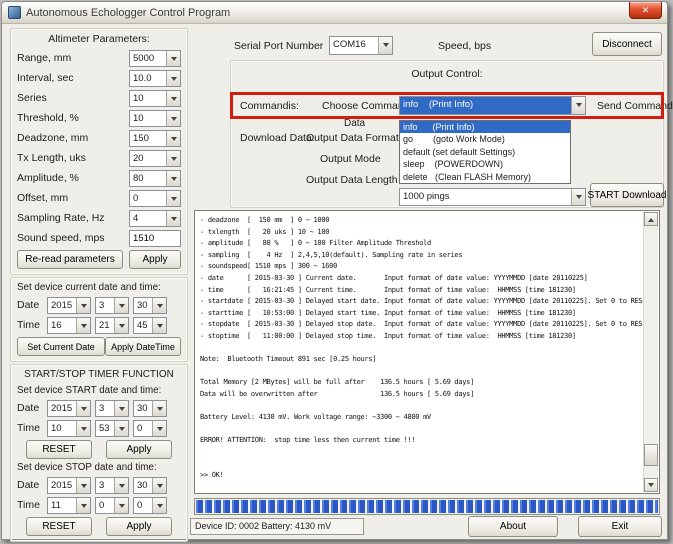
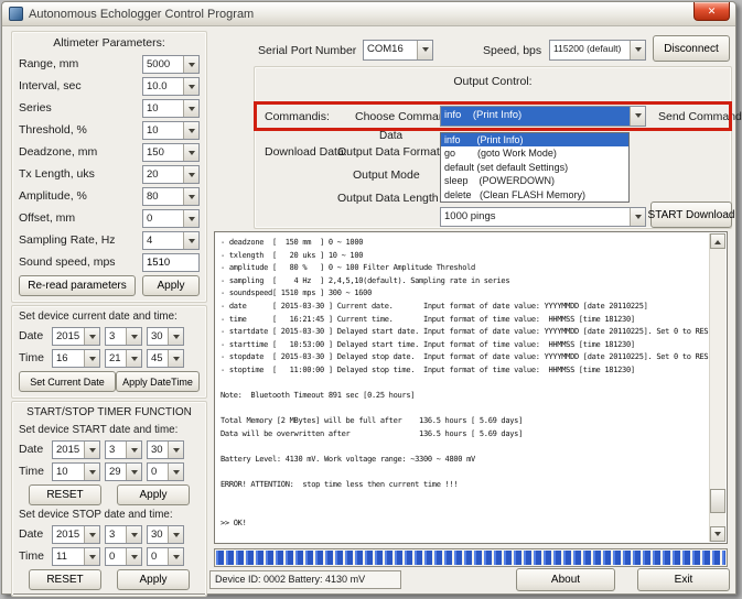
  Autonomous Echologger Control Program
  ✕
  Altimeter Parameters:
  Range, mm
  5000
  Interval, sec
  10.0
  Series
  10
  Threshold, %
  10
  Deadzone, mm
  150
  Tx Length, uks
  20
  Amplitude, %
  80
  Offset, mm
  0
  Sampling Rate, Hz
  4
  Sound speed, mps
  1510
  Re-read parameters
  Apply
  Set device current date and time:
  Date
  2015
  3
  30
  Time
  16
  21
  45
  Set Current Date
  Apply DateTime
  START/STOP TIMER FUNCTION
  Set device START date and time:
  Date
  2015
  3
  30
  Time
  10
- 53
+ 29
  0
  RESET
  Apply
  Set device STOP date and time:
  Date
  2015
  3
  30
  Time
  11
  0
  0
  RESET
  Apply
  Serial Port Number
  COM16
  Speed, bps
+ 115200 (default)
  Disconnect
  Output Control:
  Commandis:
  Choose Comma
  info (Print Info)
  Send Command
  Data
  info (Print Info)
  go (goto Work Mode)
  default (set default Settings)
  sleep (POWERDOWN)
  delete (Clean FLASH Memory)
  Download Data:
  Output Data Format
  Output Mode
  Output Data Length
  1000 pings
  START Download
  - deadzone [ 150 mm ] 0 ~ 1000
  - txlength [ 20 uks ] 10 ~ 100
  - amplitude [ 80 % ] 0 ~ 100 Filter Amplitude Threshold
  - sampling [ 4 Hz ] 2,4,5,10(default). Sampling rate in series
  - soundspeed[ 1510 mps ] 300 ~ 1600
  - date [ 2015-03-30 ] Current date. Input format of date value: YYYYMMDD [date 20110225]
  - time [ 16:21:45 ] Current time. Input format of time value: HHMMSS [time 181230]
  - startdate [ 2015-03-30 ] Delayed start date. Input format of date value: YYYYMMDD [date 20110225]. Set 0 to RES
  - starttime [ 10:53:00 ] Delayed start time. Input format of time value: HHMMSS [time 181230]
  - stopdate [ 2015-03-30 ] Delayed stop date. Input format of date value: YYYYMMDD [date 20110225]. Set 0 to RES
  - stoptime [ 11:00:00 ] Delayed stop time. Input format of time value: HHMMSS [time 181230]
  Note: Bluetooth Timeout 891 sec [0.25 hours]
  Total Memory [2 MBytes] will be full after 136.5 hours [ 5.69 days]
  Data will be overwritten after 136.5 hours [ 5.69 days]
  Battery Level: 4130 mV. Work voltage range: ~3300 ~ 4800 mV
  ERROR! ATTENTION: stop time less then current time !!!
  >> OK!
  Device ID: 0002 Battery: 4130 mV
  About
  Exit
